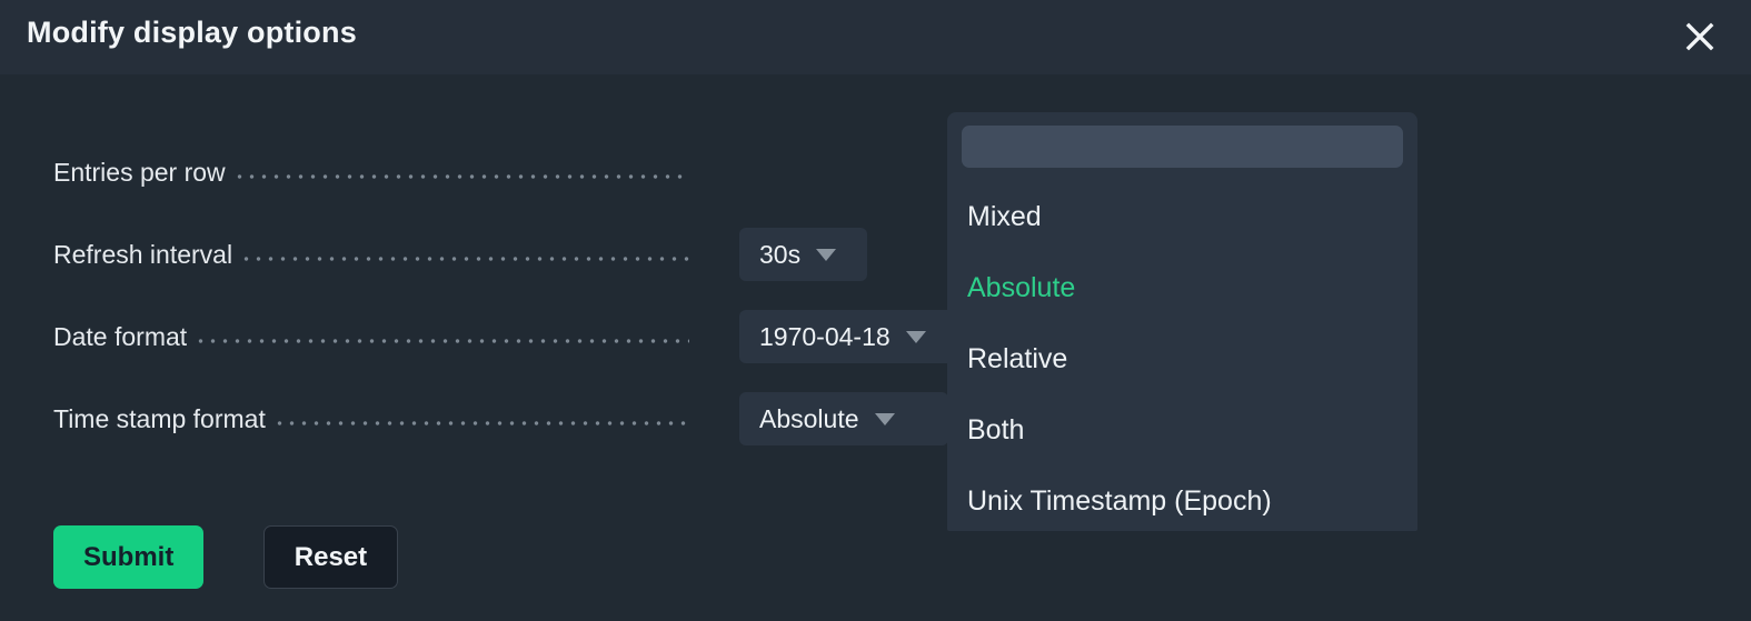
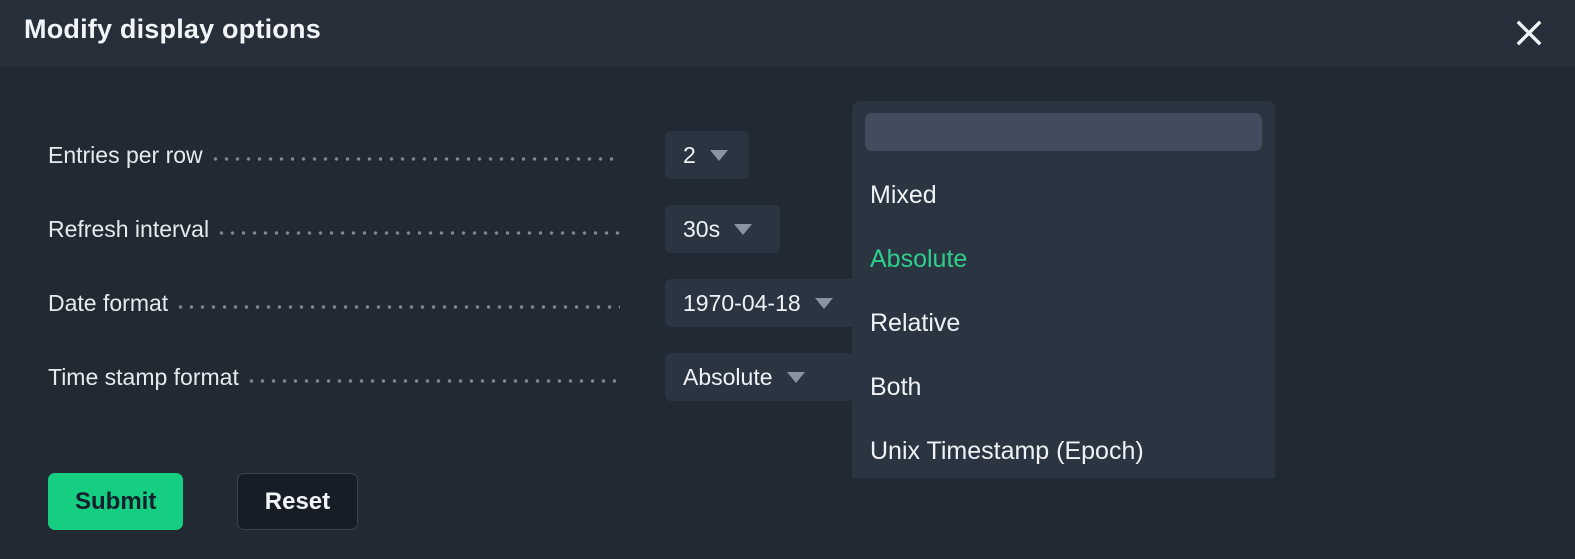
  Modify display options
  Entries per row
+ 2
  Refresh interval
  30s
  Date format
  1970-04-18
  Time stamp format
  Absolute
  Submit Reset
  Mixed
  Absolute
  Relative
  Both
  Unix Timestamp (Epoch)
